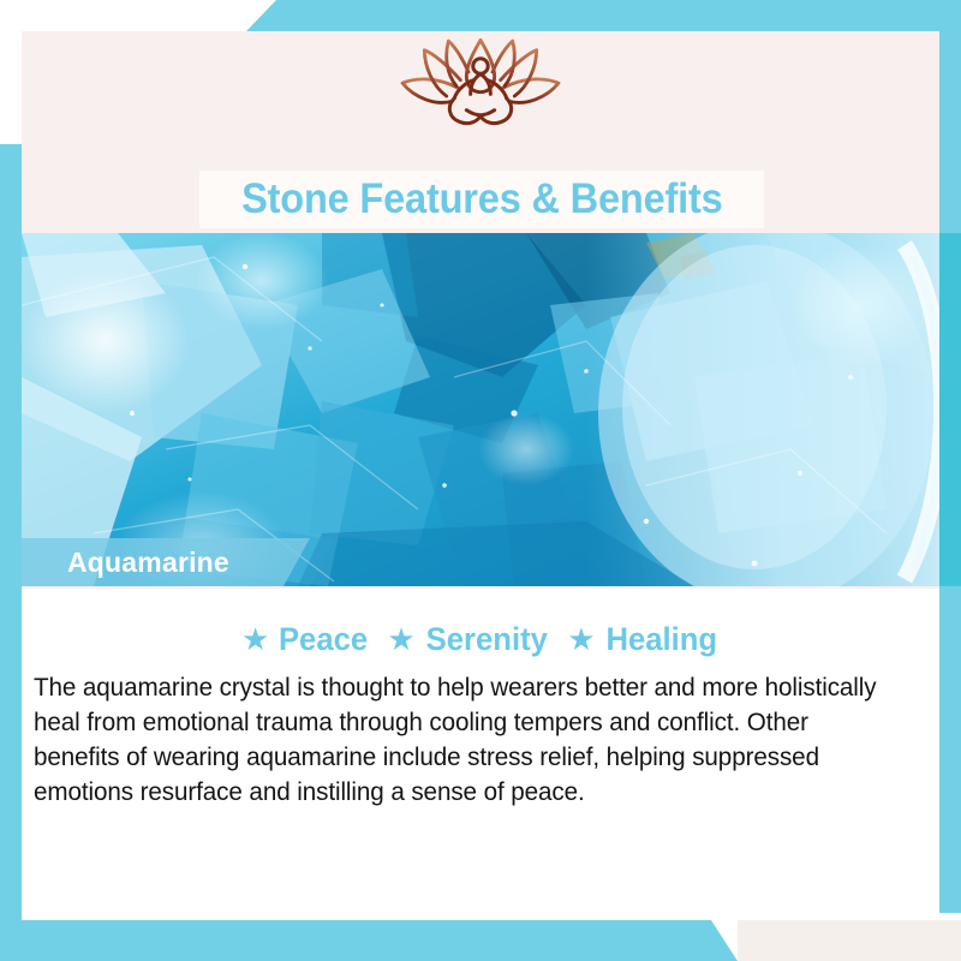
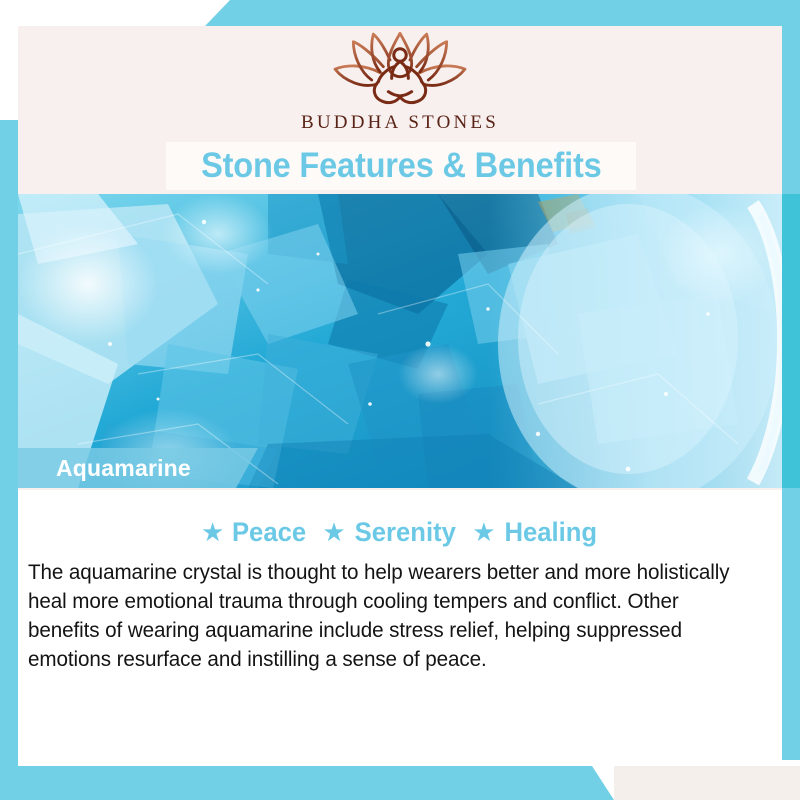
+ BUDDHA STONES
  Stone Features & Benefits
  Aquamarine
  ★
  Peace
  ★
  Serenity
  ★
  Healing
- The aquamarine crystal is thought to help wearers better and more holistically heal from emotional trauma through cooling tempers and conflict. Other benefits of wearing aquamarine include stress relief, helping suppressed emotions resurface and instilling a sense of peace.
+ The aquamarine crystal is thought to help wearers better and more holistically heal more emotional trauma through cooling tempers and conflict. Other benefits of wearing aquamarine include stress relief, helping suppressed emotions resurface and instilling a sense of peace.
